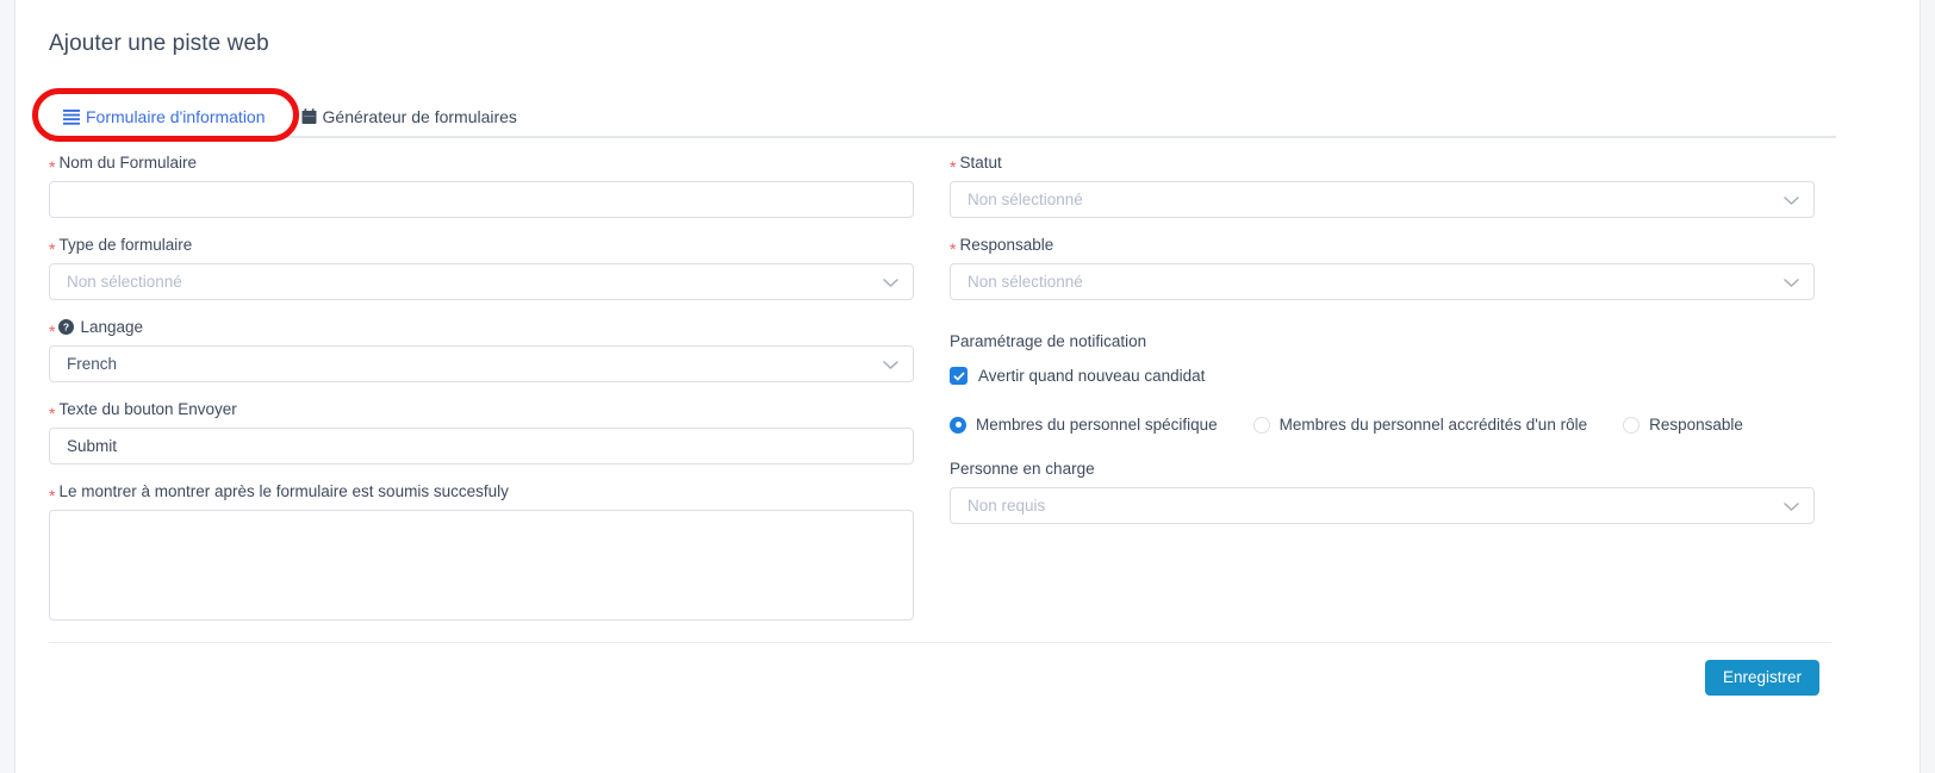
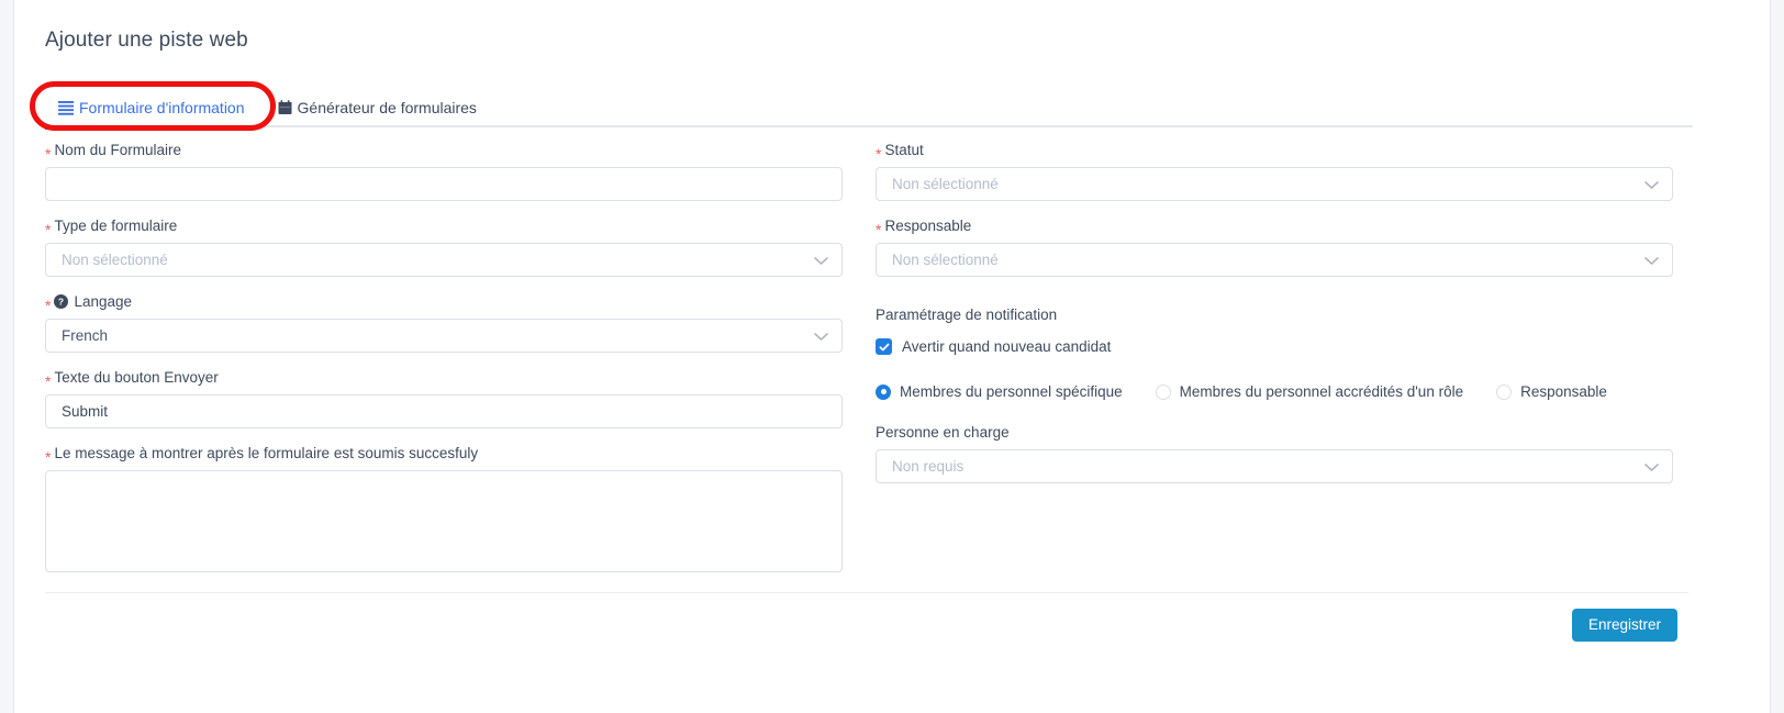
  Ajouter une piste web
  Formulaire d'information
  Générateur de formulaires
  *
  Nom du Formulaire
  *
  Type de formulaire
  Non sélectionné
  *
  ?
  Langage
  French
  *
  Texte du bouton Envoyer
  Submit
  *
- Le montrer à montrer après le formulaire est soumis succesfuly
+ Le message à montrer après le formulaire est soumis succesfuly
  *
  Statut
  Non sélectionné
  *
  Responsable
  Non sélectionné
  Paramétrage de notification
  Avertir quand nouveau candidat
  Membres du personnel spécifique
  Membres du personnel accrédités d'un rôle
  Responsable
  Personne en charge
  Non requis
  Enregistrer
